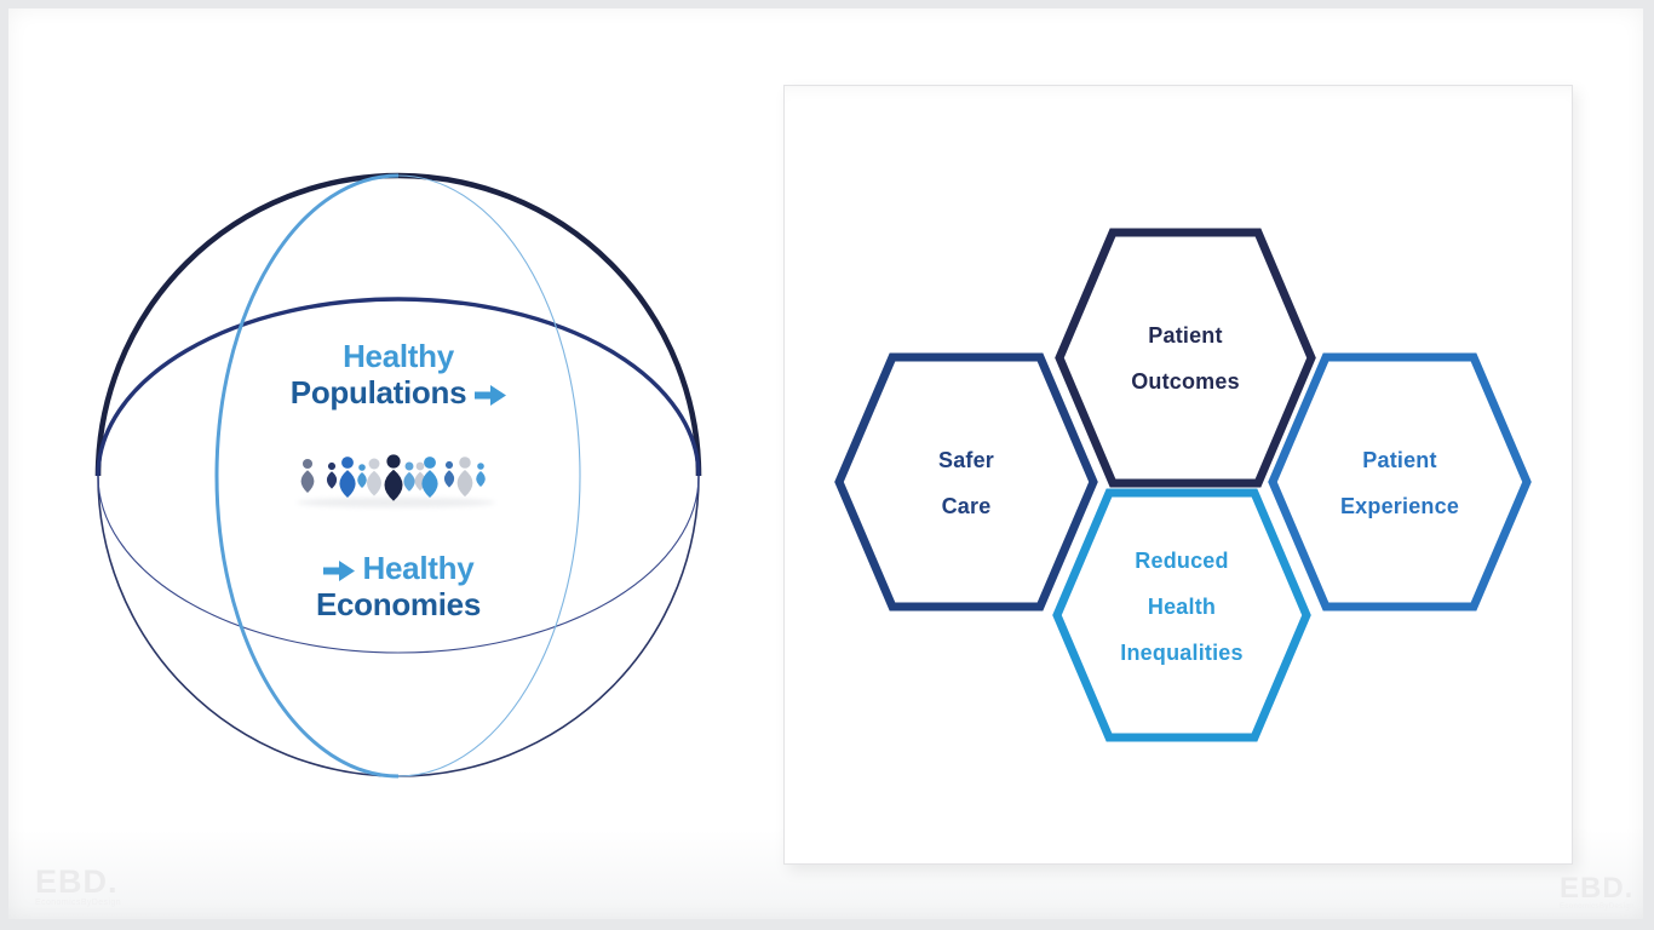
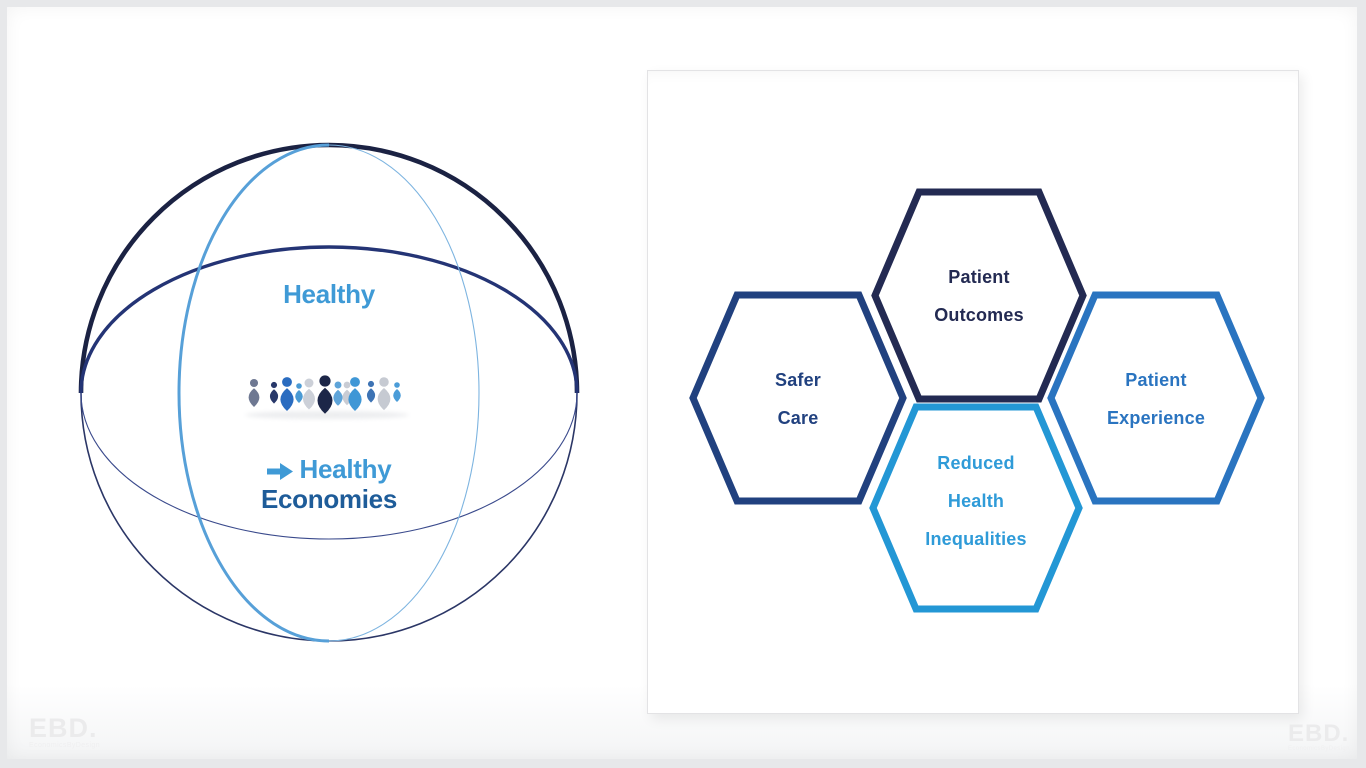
  Healthy
- Populations
  Healthy
  Economies
  Patient
  Outcomes
  Safer
  Care
  Patient
  Experience
  Reduced
  Health
  Inequalities
